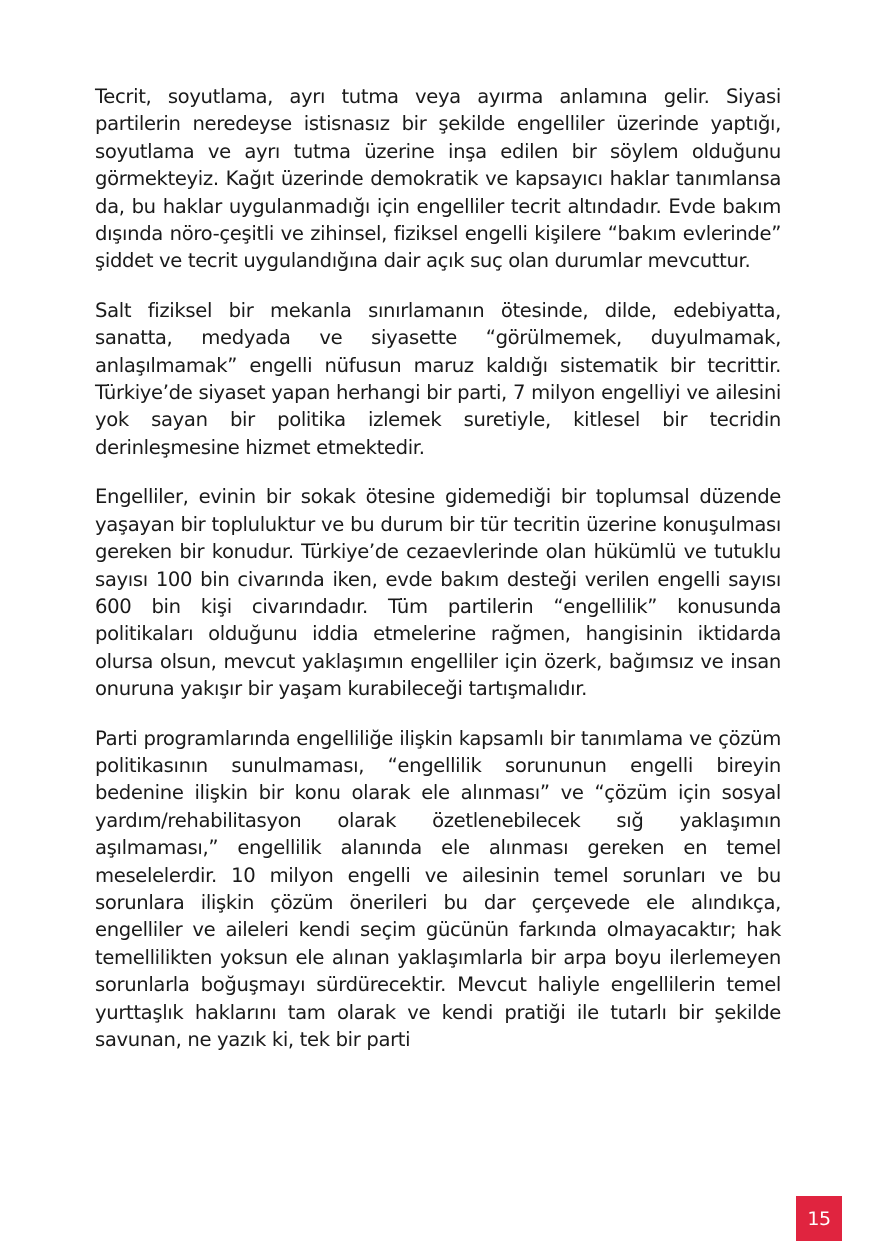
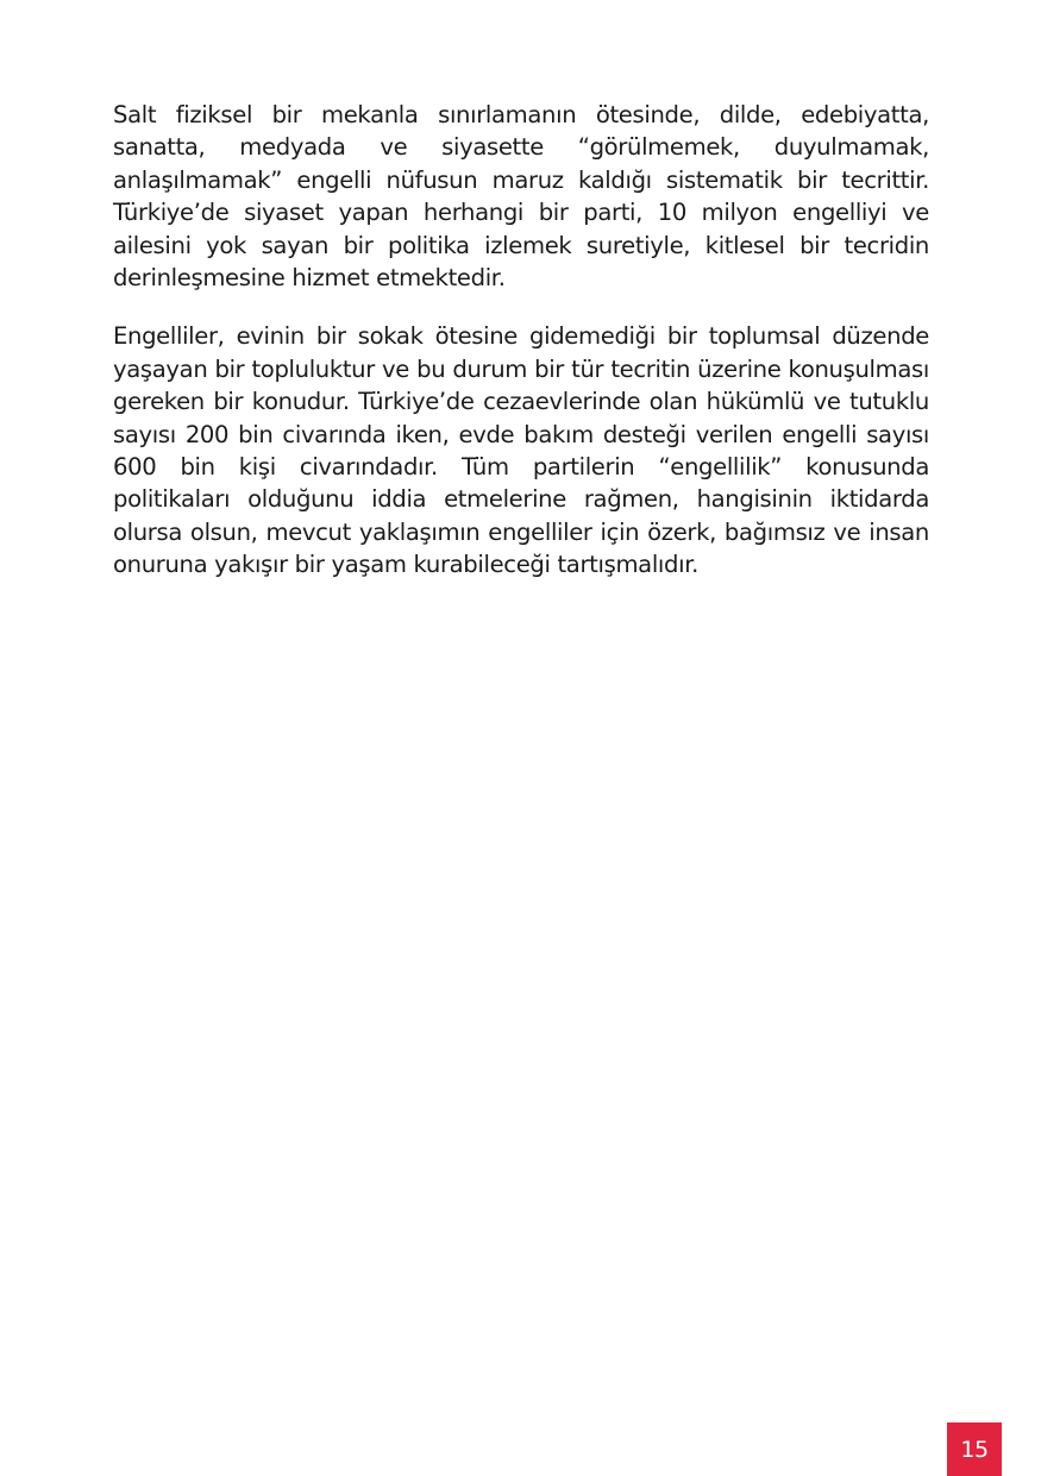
- Tecrit, soyutlama, ayrı tutma veya ayırma anlamına gelir. Siyasi partilerin neredeyse istisnasız bir şekilde engelliler üzerinde yaptığı, soyutlama ve ayrı tutma üzerine inşa edilen bir söylem olduğunu görmekteyiz. Kağıt üzerinde demokratik ve kapsayıcı haklar tanımlansa da, bu haklar uygulanmadığı için engelliler tecrit altındadır. Evde bakım dışında nöro-çeşitli ve zihinsel, fiziksel engelli kişilere “bakım evlerinde” şiddet ve tecrit uygulandığına dair açık suç olan durumlar mevcuttur.
- Salt fiziksel bir mekanla sınırlamanın ötesinde, dilde, edebiyatta, sanatta, medyada ve siyasette “görülmemek, duyulmamak, anlaşılmamak” engelli nüfusun maruz kaldığı sistematik bir tecrittir. Türkiye’de siyaset yapan herhangi bir parti, 7 milyon engelliyi ve ailesini yok sayan bir politika izlemek suretiyle, kitlesel bir tecridin derinleşmesine hizmet etmektedir.
+ Salt fiziksel bir mekanla sınırlamanın ötesinde, dilde, edebiyatta, sanatta, medyada ve siyasette “görülmemek, duyulmamak, anlaşılmamak” engelli nüfusun maruz kaldığı sistematik bir tecrittir. Türkiye’de siyaset yapan herhangi bir parti, 10 milyon engelliyi ve ailesini yok sayan bir politika izlemek suretiyle, kitlesel bir tecridin derinleşmesine hizmet etmektedir.
- Engelliler, evinin bir sokak ötesine gidemediği bir toplumsal düzende yaşayan bir topluluktur ve bu durum bir tür tecritin üzerine konuşulması gereken bir konudur. Türkiye’de cezaevlerinde olan hükümlü ve tutuklu sayısı 100 bin civarında iken, evde bakım desteği verilen engelli sayısı 600 bin kişi civarındadır. Tüm partilerin “engellilik” konusunda politikaları olduğunu iddia etmelerine rağmen, hangisinin iktidarda olursa olsun, mevcut yaklaşımın engelliler için özerk, bağımsız ve insan onuruna yakışır bir yaşam kurabileceği tartışmalıdır.
+ Engelliler, evinin bir sokak ötesine gidemediği bir toplumsal düzende yaşayan bir topluluktur ve bu durum bir tür tecritin üzerine konuşulması gereken bir konudur. Türkiye’de cezaevlerinde olan hükümlü ve tutuklu sayısı 200 bin civarında iken, evde bakım desteği verilen engelli sayısı 600 bin kişi civarındadır. Tüm partilerin “engellilik” konusunda politikaları olduğunu iddia etmelerine rağmen, hangisinin iktidarda olursa olsun, mevcut yaklaşımın engelliler için özerk, bağımsız ve insan onuruna yakışır bir yaşam kurabileceği tartışmalıdır.
- Parti programlarında engelliliğe ilişkin kapsamlı bir tanımlama ve çözüm politikasının sunulmaması, “engellilik sorununun engelli bireyin bedenine ilişkin bir konu olarak ele alınması” ve “çözüm için sosyal yardım/rehabilitasyon olarak özetlenebilecek sığ yaklaşımın aşılmaması,” engellilik alanında ele alınması gereken en temel meselelerdir. 10 milyon engelli ve ailesinin temel sorunları ve bu sorunlara ilişkin çözüm önerileri bu dar çerçevede ele alındıkça, engelliler ve aileleri kendi seçim gücünün farkında olmayacaktır; hak temellilikten yoksun ele alınan yaklaşımlarla bir arpa boyu ilerlemeyen sorunlarla boğuşmayı sürdürecektir. Mevcut haliyle engellilerin temel yurttaşlık haklarını tam olarak ve kendi pratiği ile tutarlı bir şekilde savunan, ne yazık ki, tek bir parti
  15
